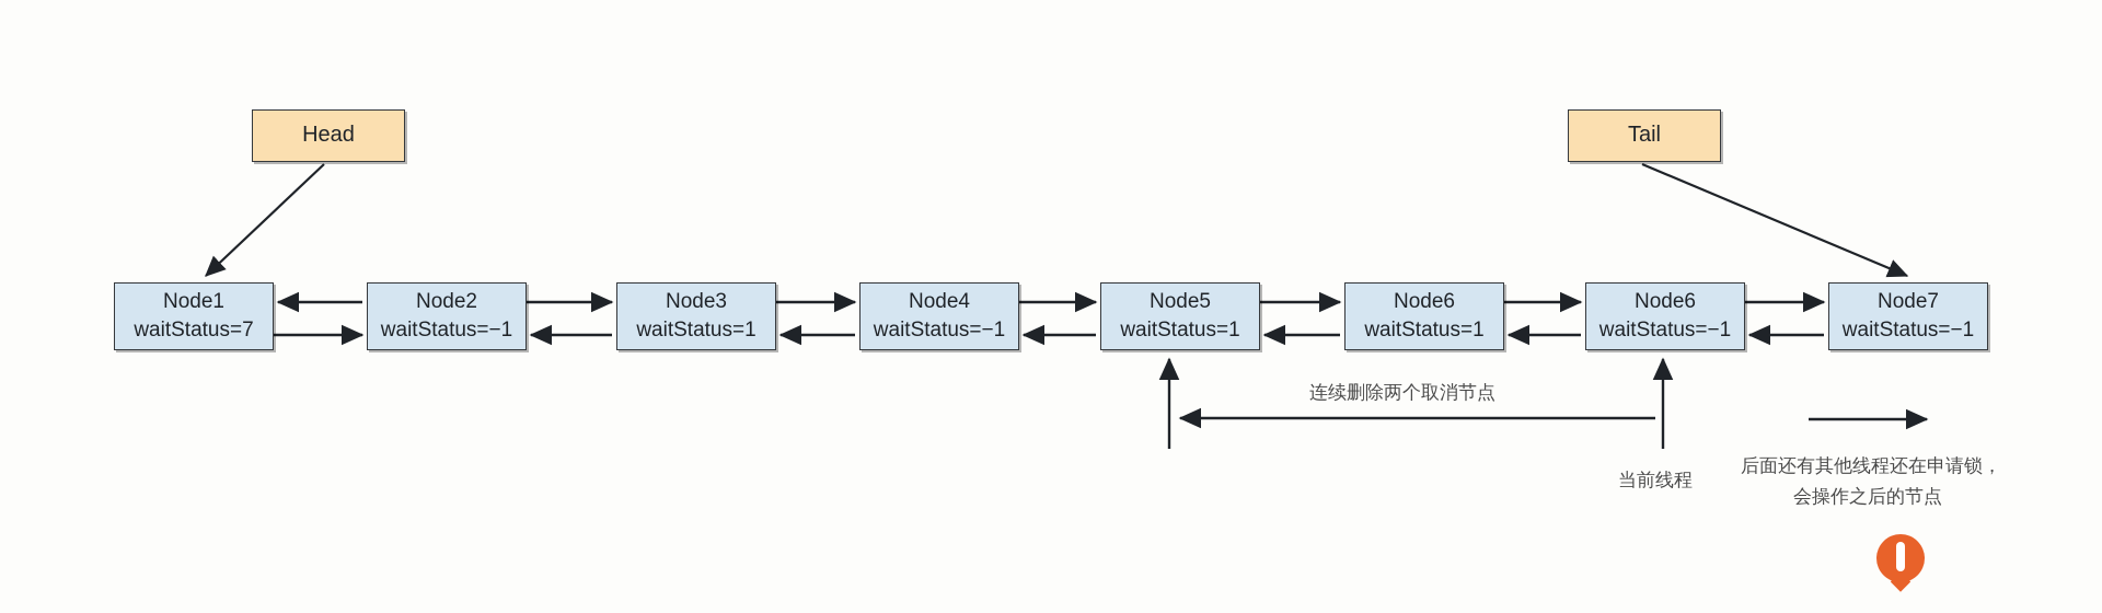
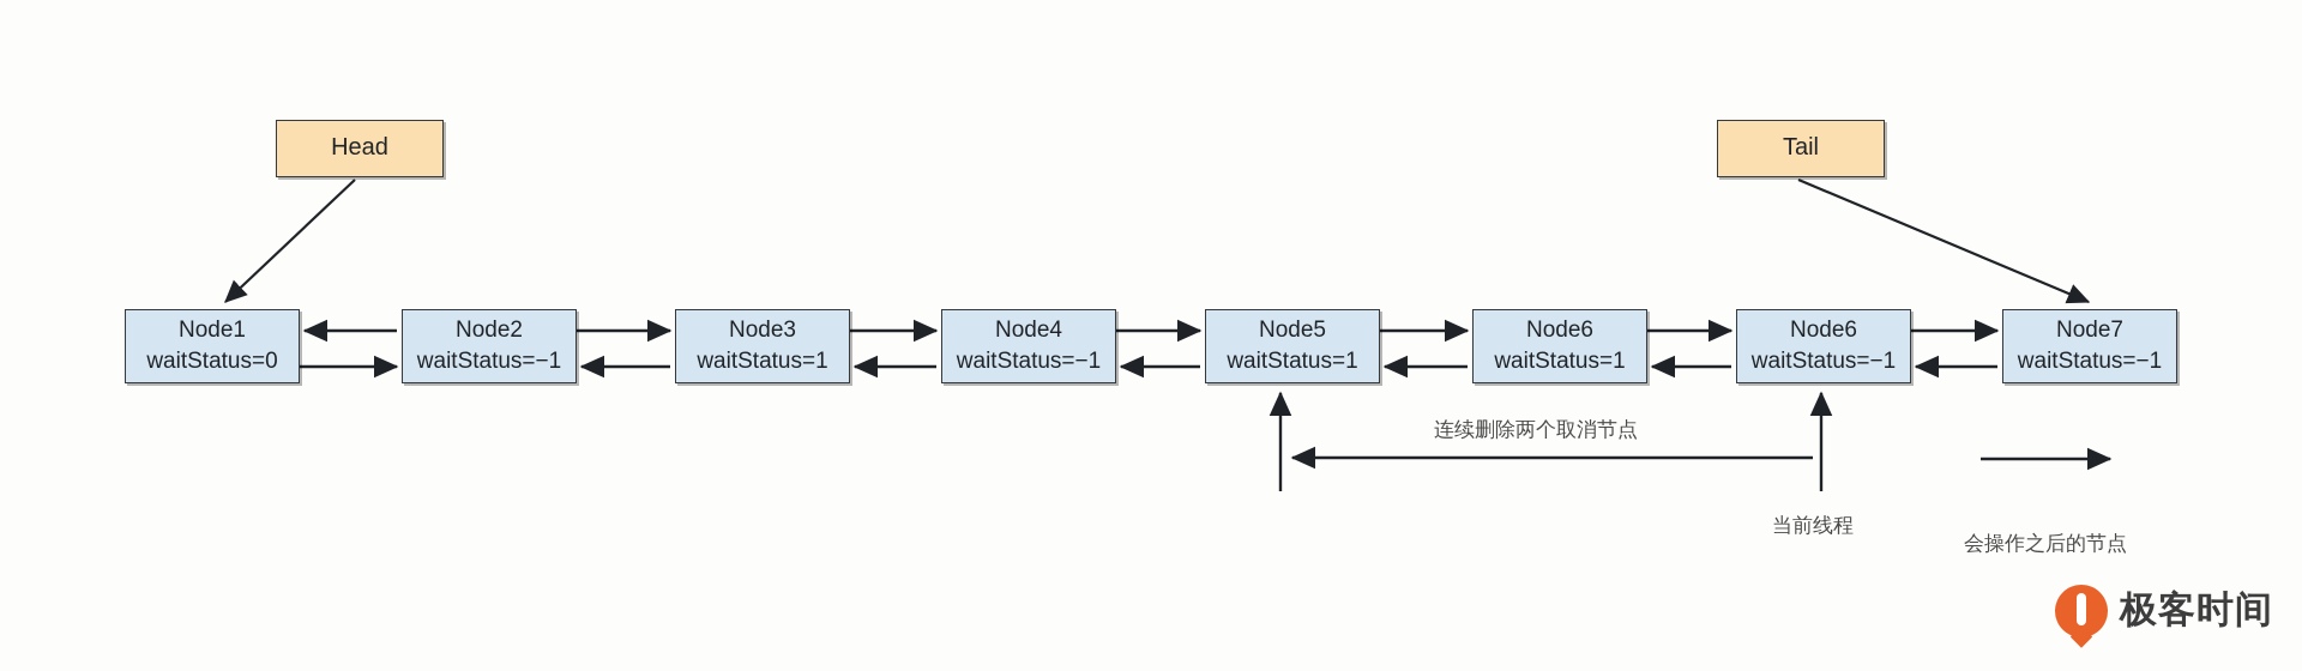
  Head
  Tail
  Node1
- waitStatus=7
+ waitStatus=0
  Node2
  waitStatus=−1
  Node3
  waitStatus=1
  Node4
  waitStatus=−1
  Node5
  waitStatus=1
  Node6
  waitStatus=1
  Node6
  waitStatus=−1
  Node7
  waitStatus=−1
  连续删除两个取消节点
  当前线程
- 后面还有其他线程还在申请锁，
  会操作之后的节点
+ 极客时间
